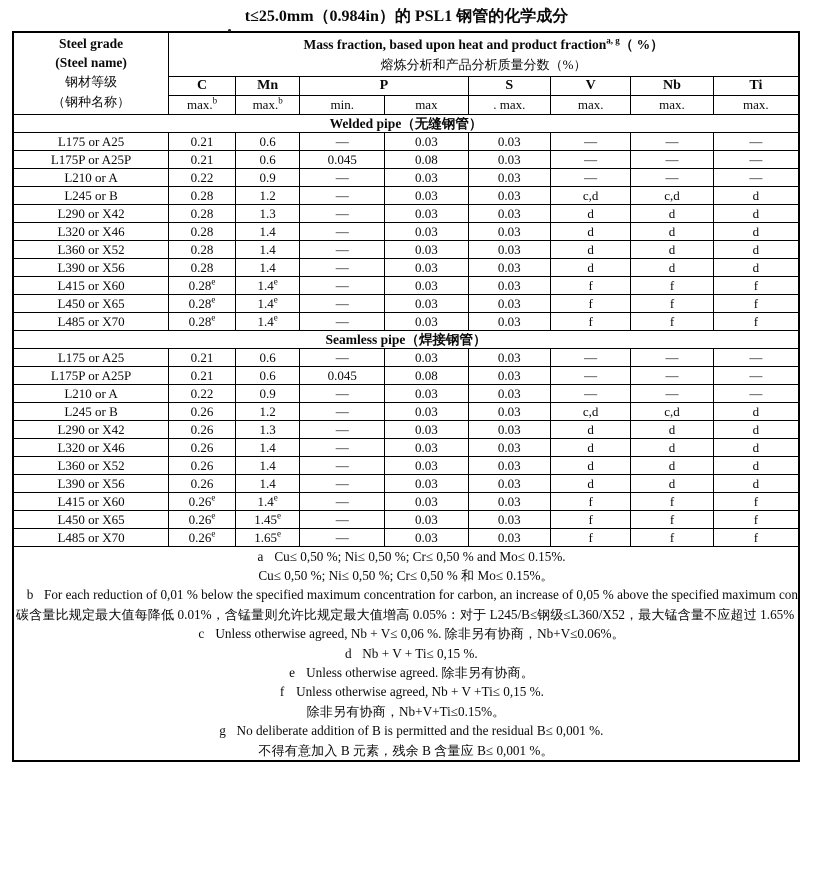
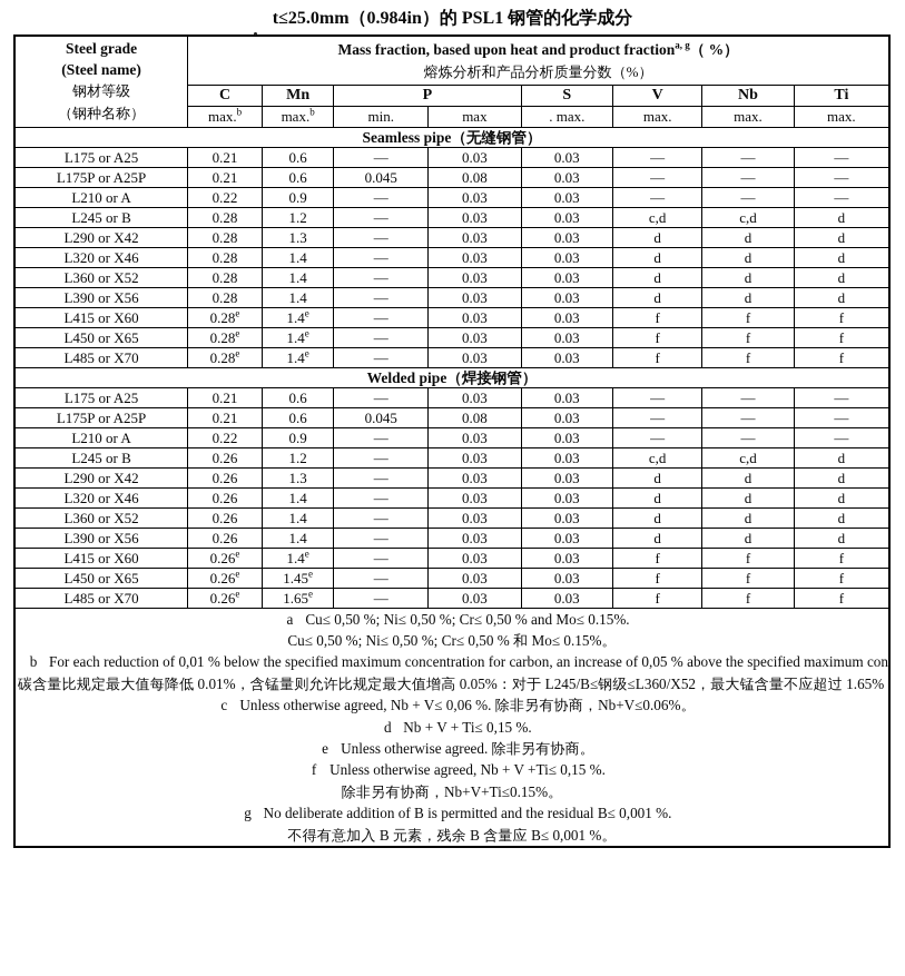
  t≤25.0mm（0.984in）的 PSL1 钢管的化学成分
  Steel grade (Steel name) 钢材等级 （钢种名称）	Mass fraction, based upon heat and product fractiona, g（ %） 熔炼分析和产品分析质量分数（%）
  C	Mn	P	S	V	Nb	Ti
  max.b	max.b	min.	max	. max.	max.	max.	max.
- Welded pipe（无缝钢管）
+ Seamless pipe（无缝钢管）
  L175 or A25	0.21	0.6	—	0.03	0.03	—	—	—
  L175P or A25P	0.21	0.6	0.045	0.08	0.03	—	—	—
  L210 or A	0.22	0.9	—	0.03	0.03	—	—	—
  L245 or B	0.28	1.2	—	0.03	0.03	c,d	c,d	d
  L290 or X42	0.28	1.3	—	0.03	0.03	d	d	d
  L320 or X46	0.28	1.4	—	0.03	0.03	d	d	d
  L360 or X52	0.28	1.4	—	0.03	0.03	d	d	d
  L390 or X56	0.28	1.4	—	0.03	0.03	d	d	d
  L415 or X60	0.28e	1.4e	—	0.03	0.03	f	f	f
  L450 or X65	0.28e	1.4e	—	0.03	0.03	f	f	f
  L485 or X70	0.28e	1.4e	—	0.03	0.03	f	f	f
- Seamless pipe（焊接钢管）
+ Welded pipe（焊接钢管）
  L175 or A25	0.21	0.6	—	0.03	0.03	—	—	—
  L175P or A25P	0.21	0.6	0.045	0.08	0.03	—	—	—
  L210 or A	0.22	0.9	—	0.03	0.03	—	—	—
  L245 or B	0.26	1.2	—	0.03	0.03	c,d	c,d	d
  L290 or X42	0.26	1.3	—	0.03	0.03	d	d	d
  L320 or X46	0.26	1.4	—	0.03	0.03	d	d	d
  L360 or X52	0.26	1.4	—	0.03	0.03	d	d	d
  L390 or X56	0.26	1.4	—	0.03	0.03	d	d	d
  L415 or X60	0.26e	1.4e	—	0.03	0.03	f	f	f
  L450 or X65	0.26e	1.45e	—	0.03	0.03	f	f	f
  L485 or X70	0.26e	1.65e	—	0.03	0.03	f	f	f
